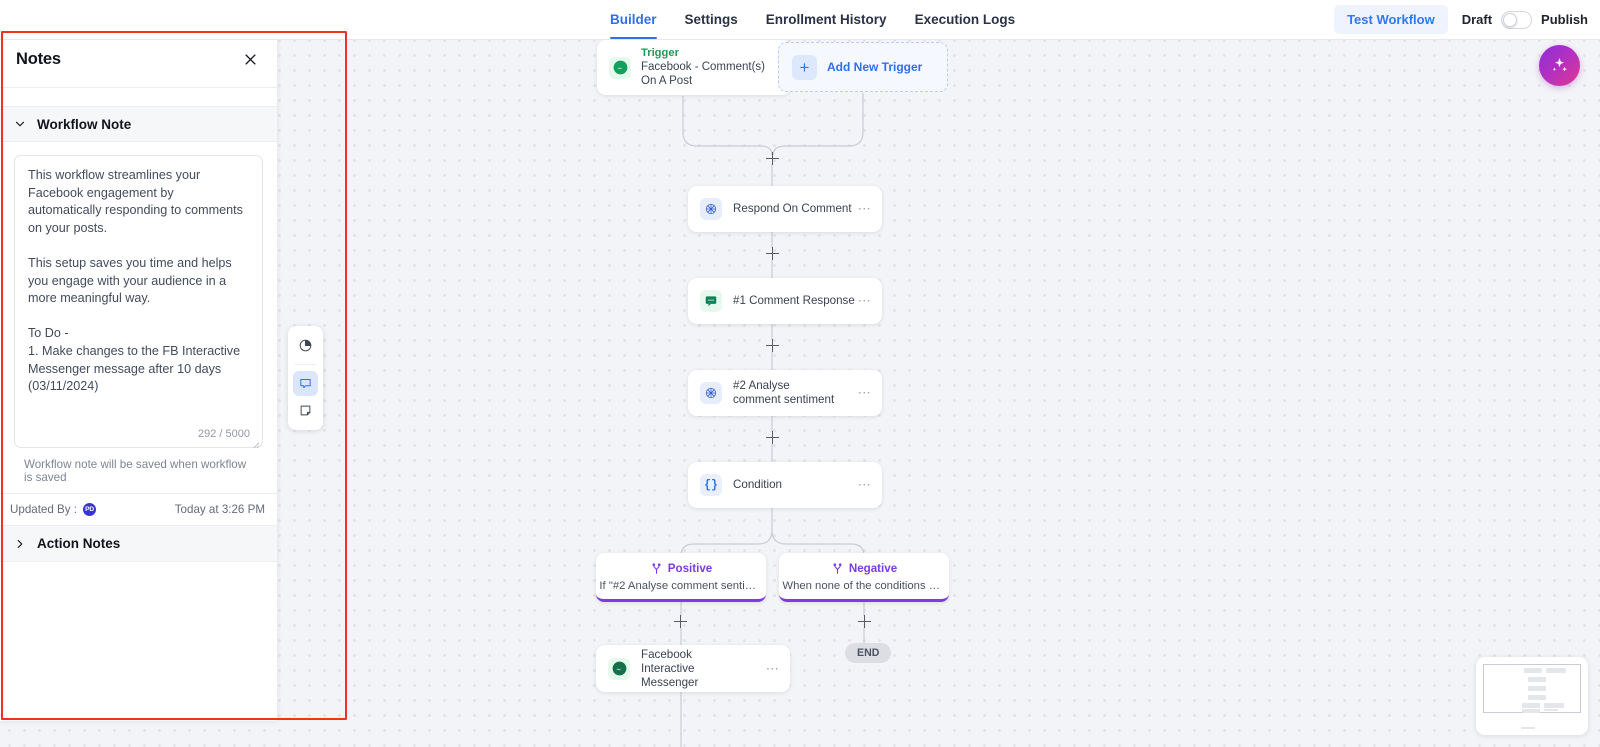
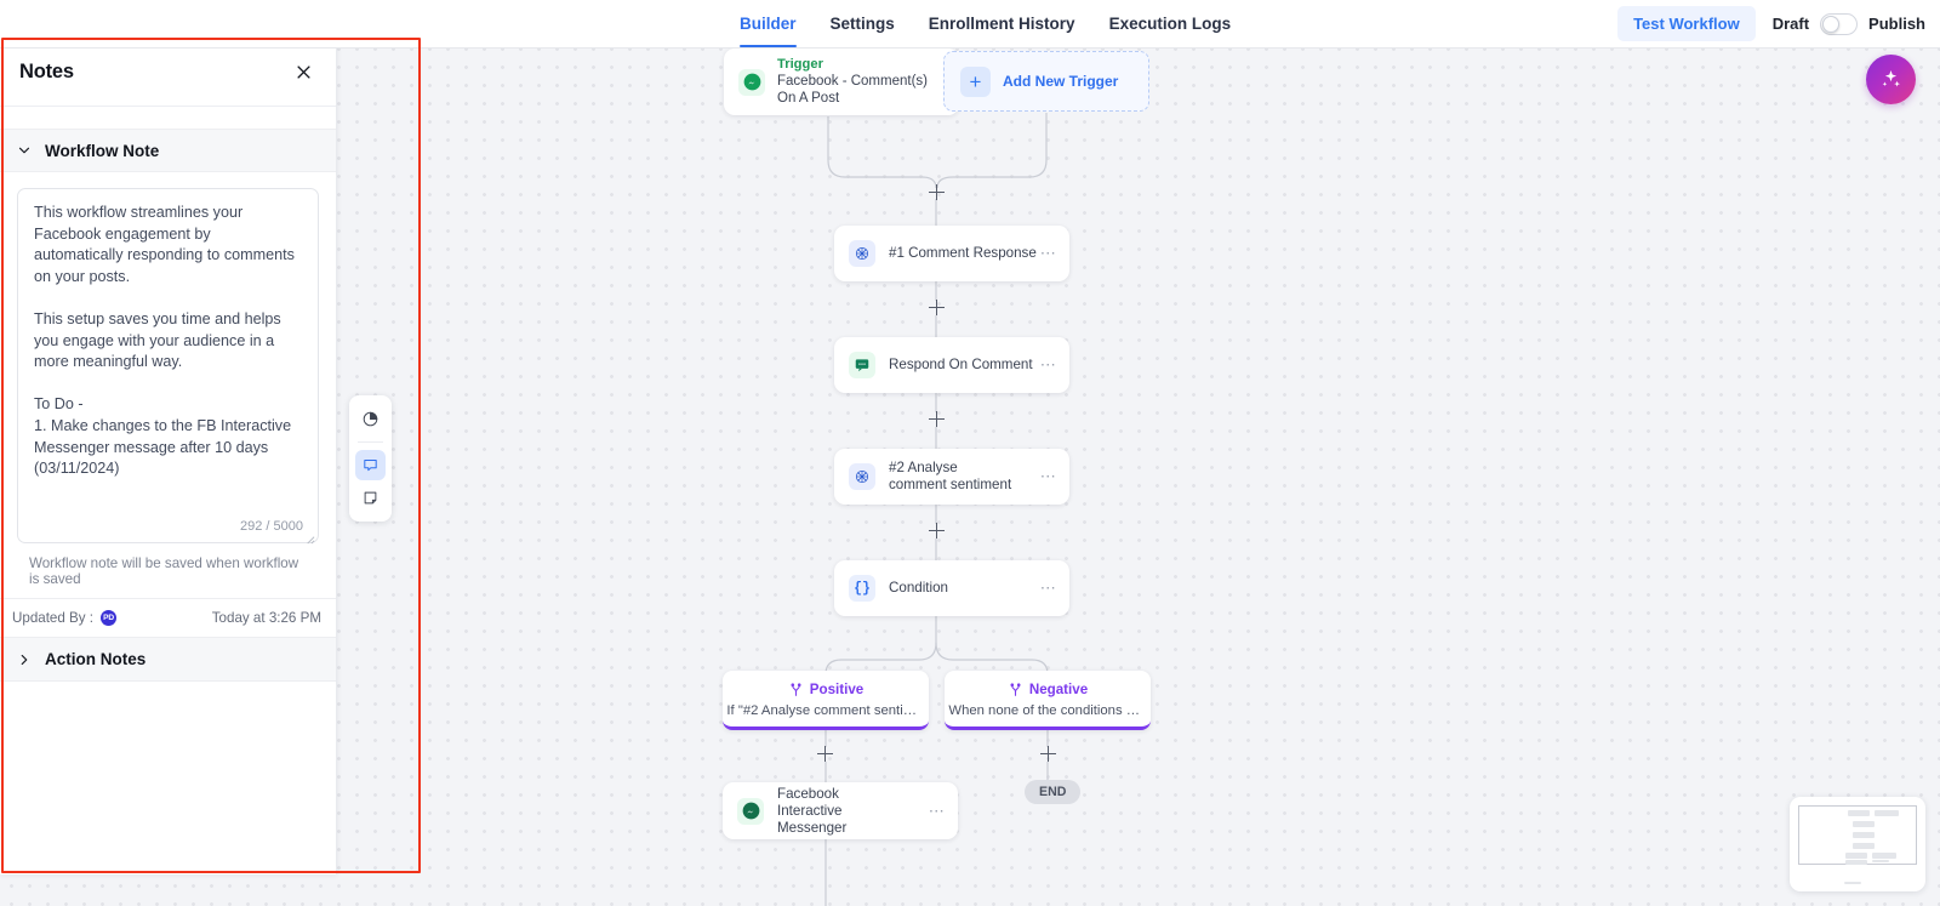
  Builder
  Settings
  Enrollment History
  Execution Logs
  Test Workflow
  Draft
  Publish
  Trigger
  Facebook - Comment(s) On A Post
  +
  Add New Trigger
- Respond On Comment
+ #1 Comment Response
  ⋯
- #1 Comment Response
+ Respond On Comment
  ⋯
  #2 Analyse comment sentiment
  ⋯
  {}
  Condition
  ⋯
  Positive
  If "#2 Analyse comment sentiment
  Negative
  When none of the conditions are m
  Facebook Interactive Messenger
  ⋯
  END
  Notes
  Workflow Note
  This workflow streamlines your Facebook engagement by automatically responding to comments on your posts.
  This setup saves you time and helps you engage with your audience in a more meaningful way.
  To Do -
  1. Make changes to the FB Interactive Messenger message after 10 days (03/11/2024)
  292 / 5000
  Workflow note will be saved when workflow is saved
  Updated By :
  Today at 3:26 PM
  Action Notes
